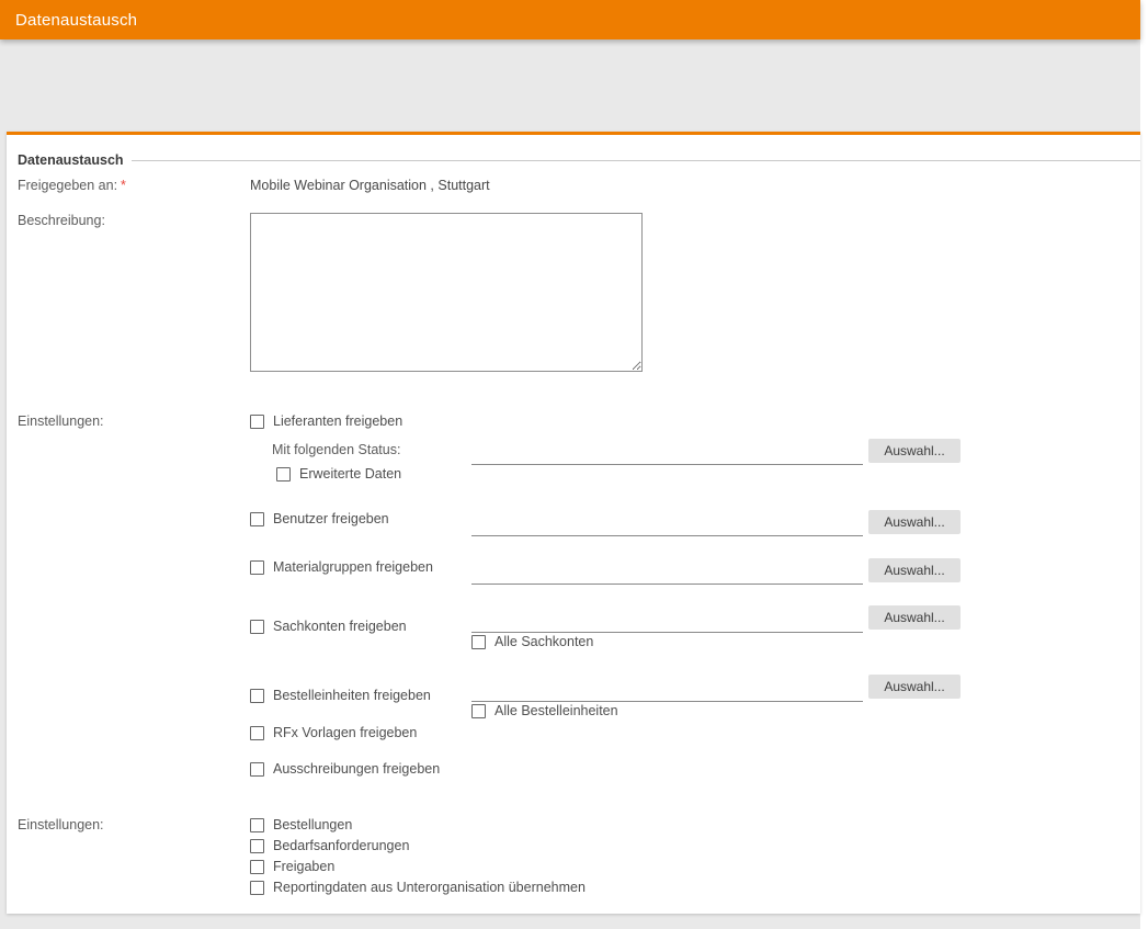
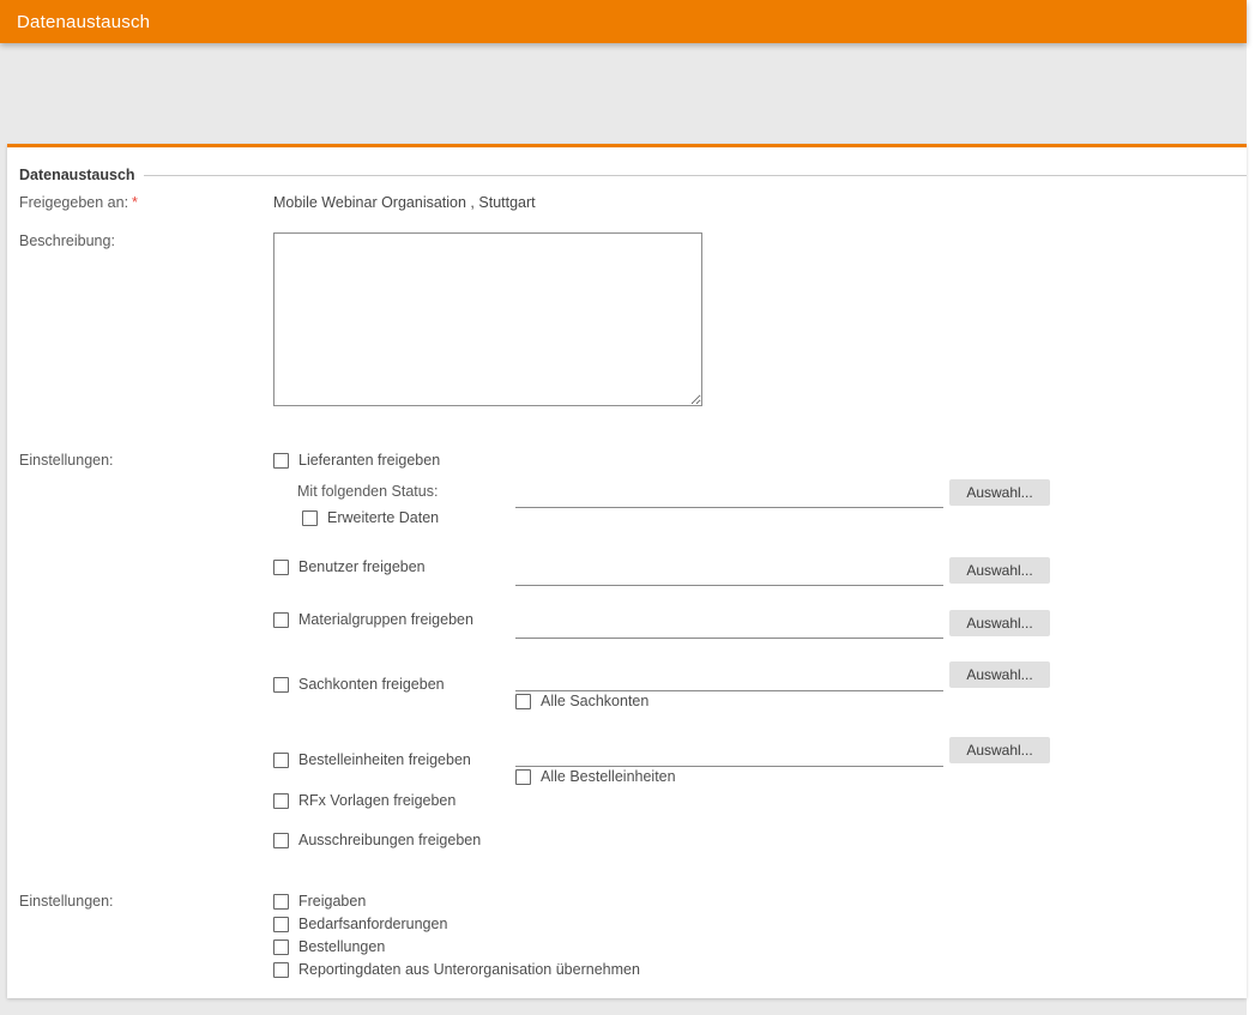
  Datenaustausch
  Datenaustausch
  Freigegeben an: *
  Mobile Webinar Organisation , Stuttgart
  Beschreibung:
  Einstellungen:
  Lieferanten freigeben
  Mit folgenden Status:
  Auswahl...
  Erweiterte Daten
  Benutzer freigeben
  Auswahl...
  Materialgruppen freigeben
  Auswahl...
  Sachkonten freigeben
  Auswahl...
  Alle Sachkonten
  Bestelleinheiten freigeben
  Auswahl...
  Alle Bestelleinheiten
  RFx Vorlagen freigeben
  Ausschreibungen freigeben
  Einstellungen:
- Bestellungen
+ Freigaben
  Bedarfsanforderungen
- Freigaben
+ Bestellungen
  Reportingdaten aus Unterorganisation übernehmen
